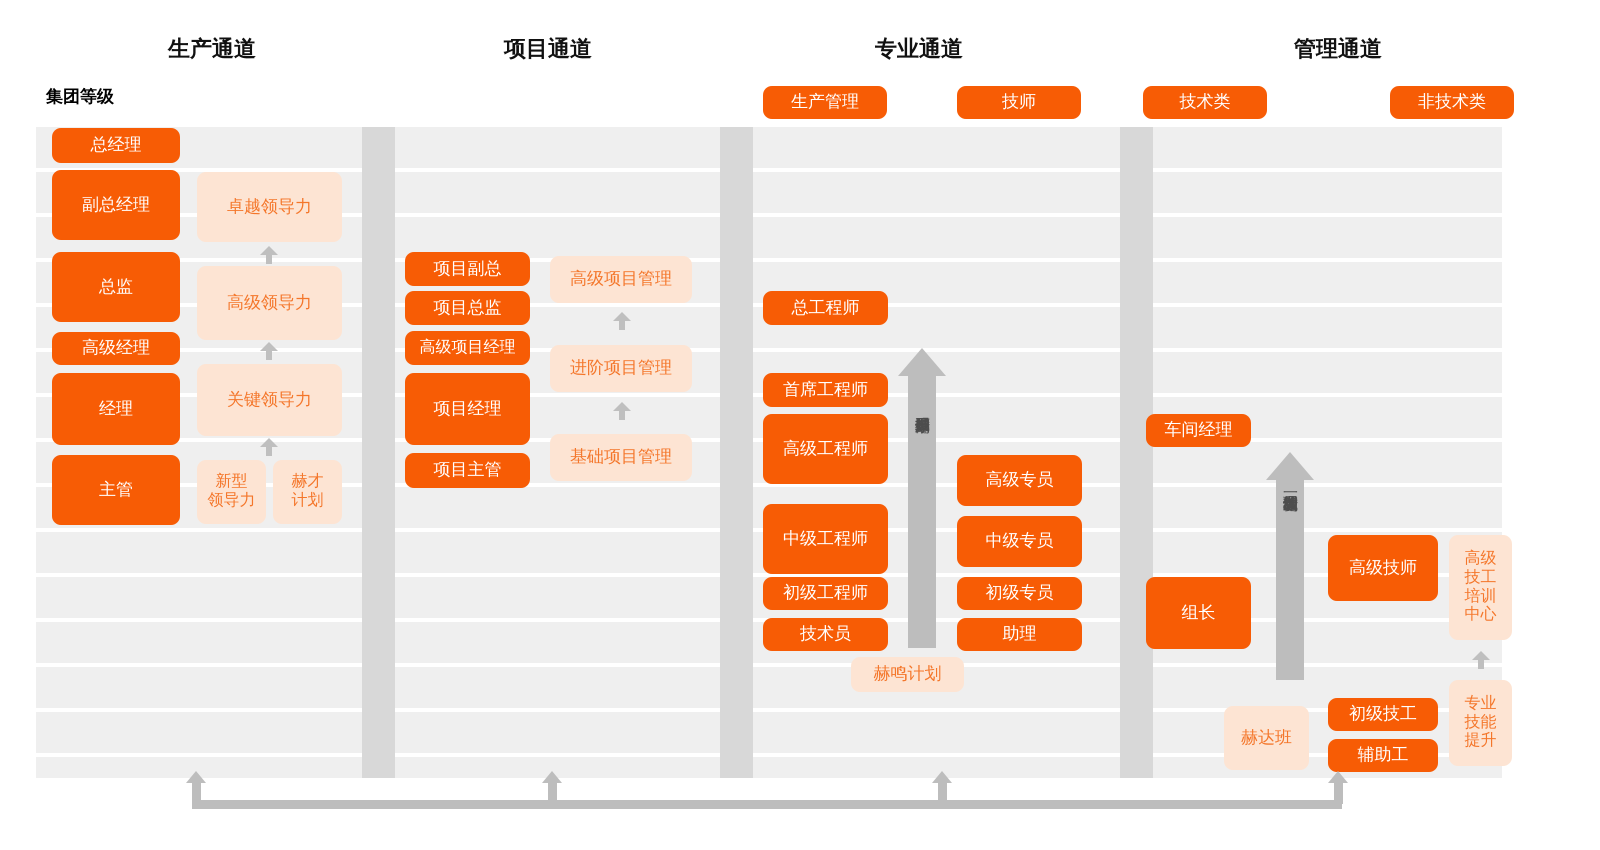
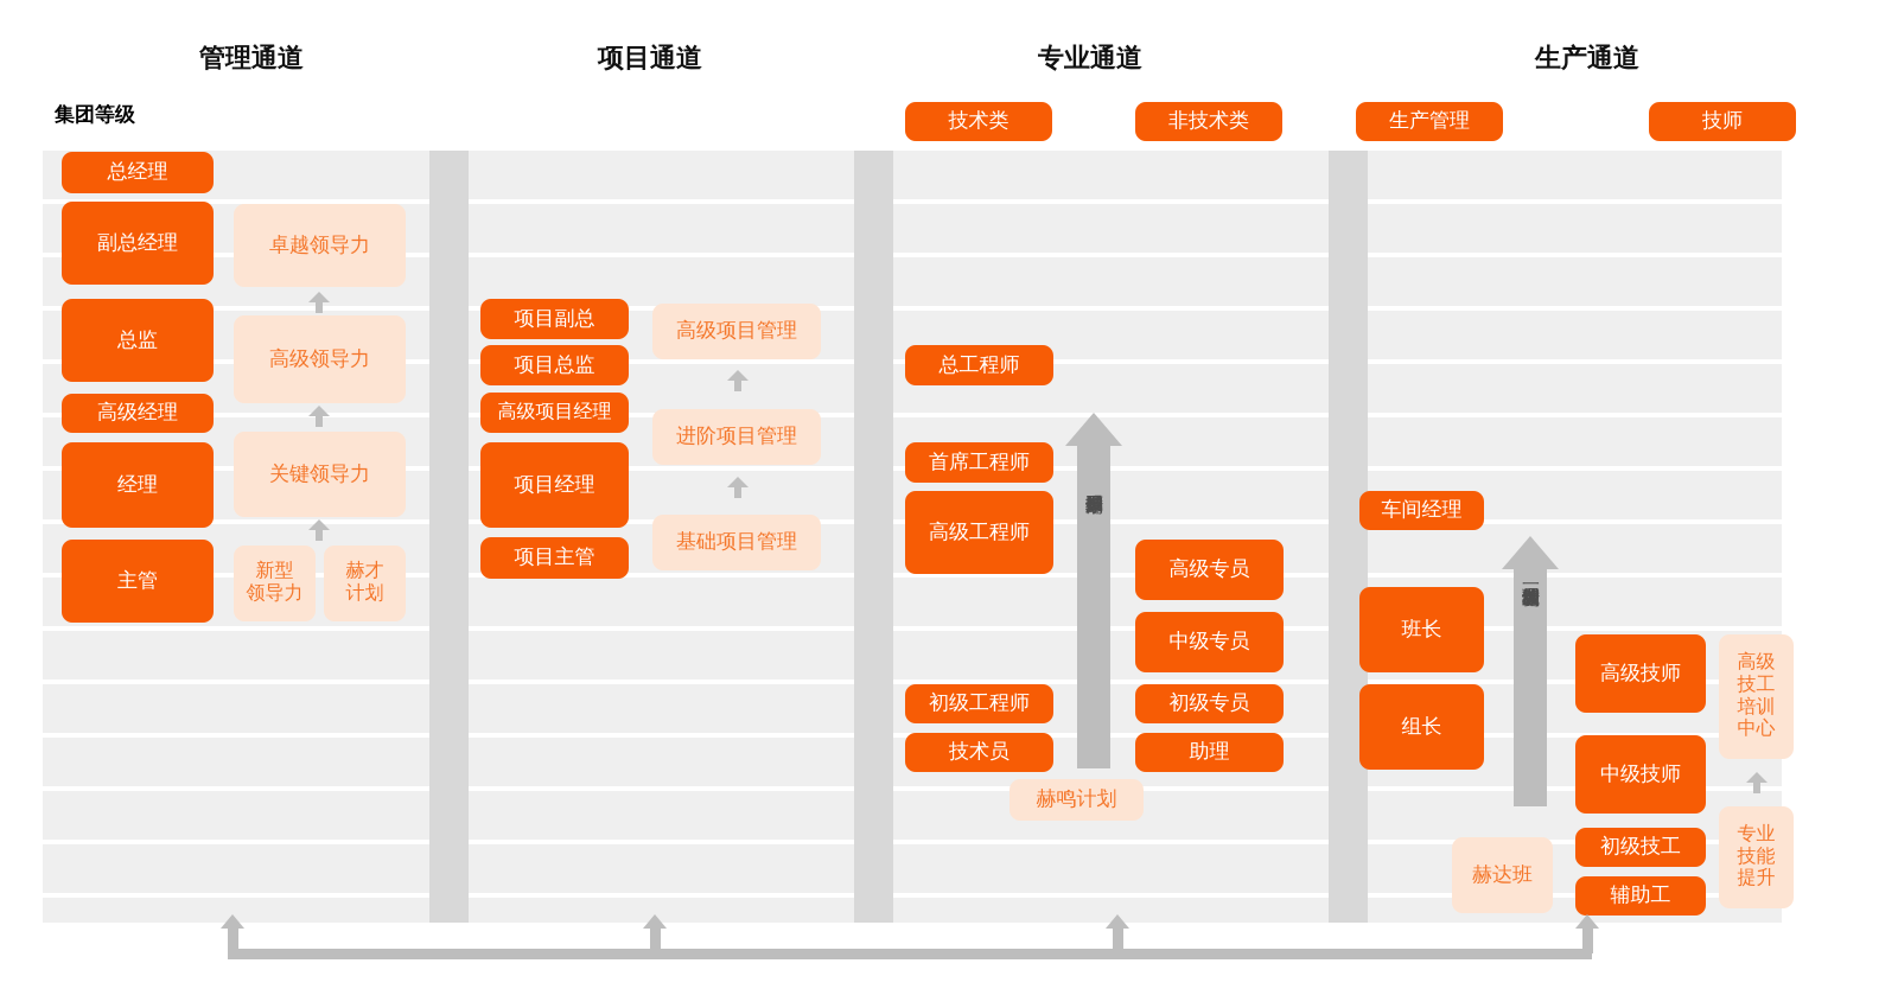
- 生产通道
+ 管理通道
  项目通道
  专业通道
- 管理通道
+ 生产通道
  集团等级
- 生产管理
+ 技术类
- 技师
+ 非技术类
- 技术类
+ 生产管理
- 非技术类
+ 技师
  总经理
  副总经理
  总监
  高级经理
  经理
  主管
  卓越领导力
  高级领导力
  关键领导力
  新型
  领导力
  赫才
  计划
  项目副总
  项目总监
  高级项目经理
  项目经理
  项目主管
  高级项目管理
  进阶项目管理
  基础项目管理
  总工程师
  首席工程师
  高级工程师
- 中级工程师
  初级工程师
  技术员
  赫鸣计划
  高级专员
  中级专员
  初级专员
  助理
  车间经理
+ 班长
  组长
  赫达班
  高级技师
+ 中级技师
  初级技工
  辅助工
  高级
  技工
  培训
  中心
  专业
  技能
  提升
